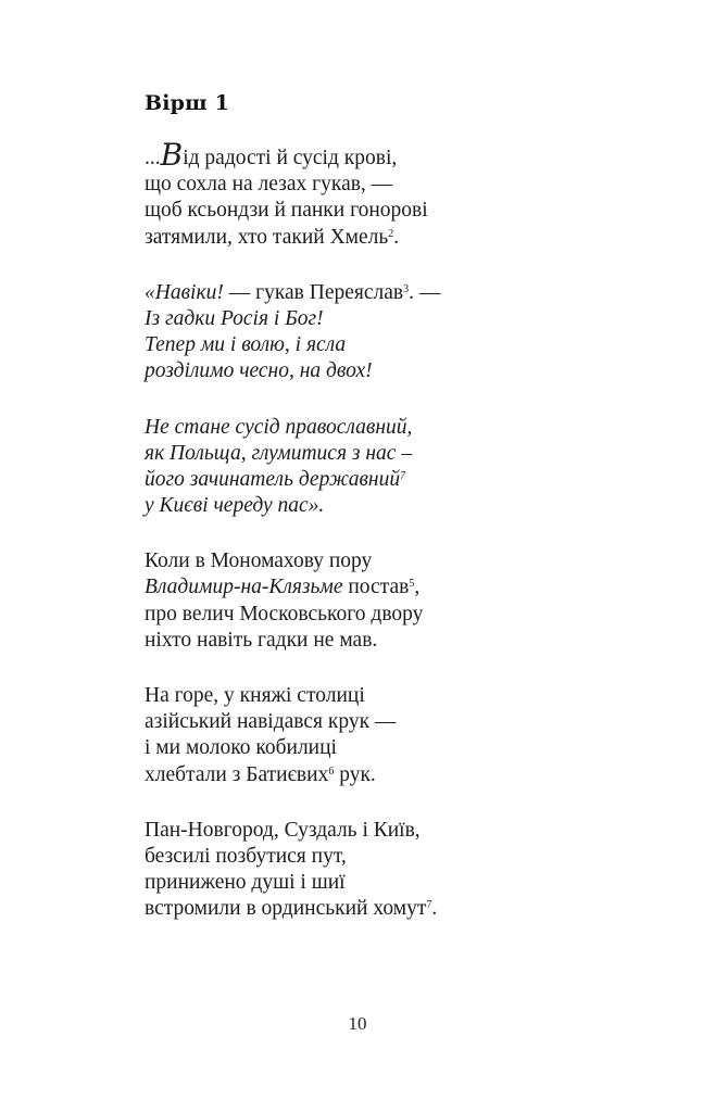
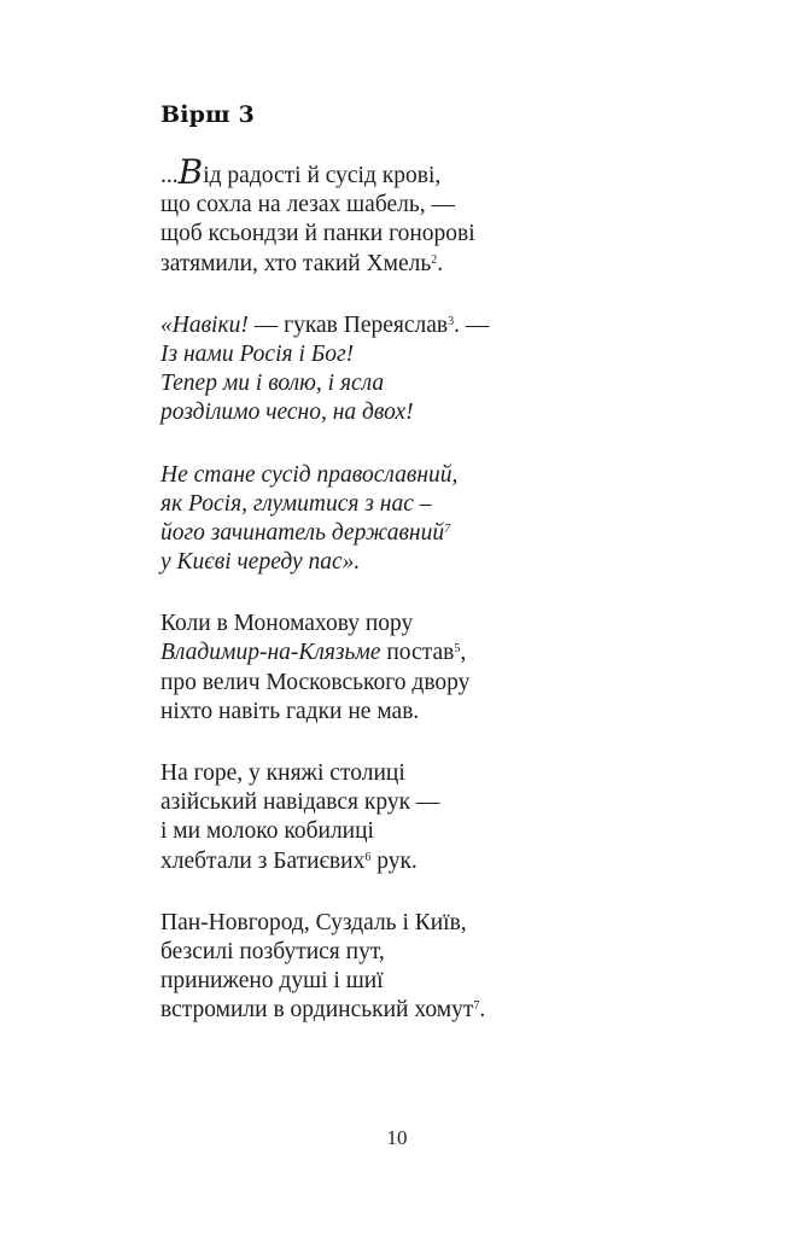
- Вірш 1
+ Вірш 3
  ...Від радості й сусід крові,
- що сохла на лезах гукав, —
+ що сохла на лезах шабель, —
  щоб ксьондзи й панки гонорові
  затямили, хто такий Хмель2.
  «Навіки! — гукав Переяслав3. —
- Із гадки Росія і Бог!
+ Із нами Росія і Бог!
  Тепер ми і волю, і ясла
  розділимо чесно, на двох!
  Не стане сусід православний,
- як Польща, глумитися з нас –
+ як Росія, глумитися з нас –
  його зачинатель державний7
  у Києві череду пас».
  Коли в Мономахову пору
  Владимир-на-Клязьме постав5,
  про велич Московського двору
  ніхто навіть гадки не мав.
  На горе, у княжі столиці
  азійський навідався крук —
  і ми молоко кобилиці
  хлебтали з Батиєвих6 рук.
  Пан-Новгород, Суздаль і Київ,
  безсилі позбутися пут,
  принижено душі і шиї
  встромили в ординський хомут7.
  10
